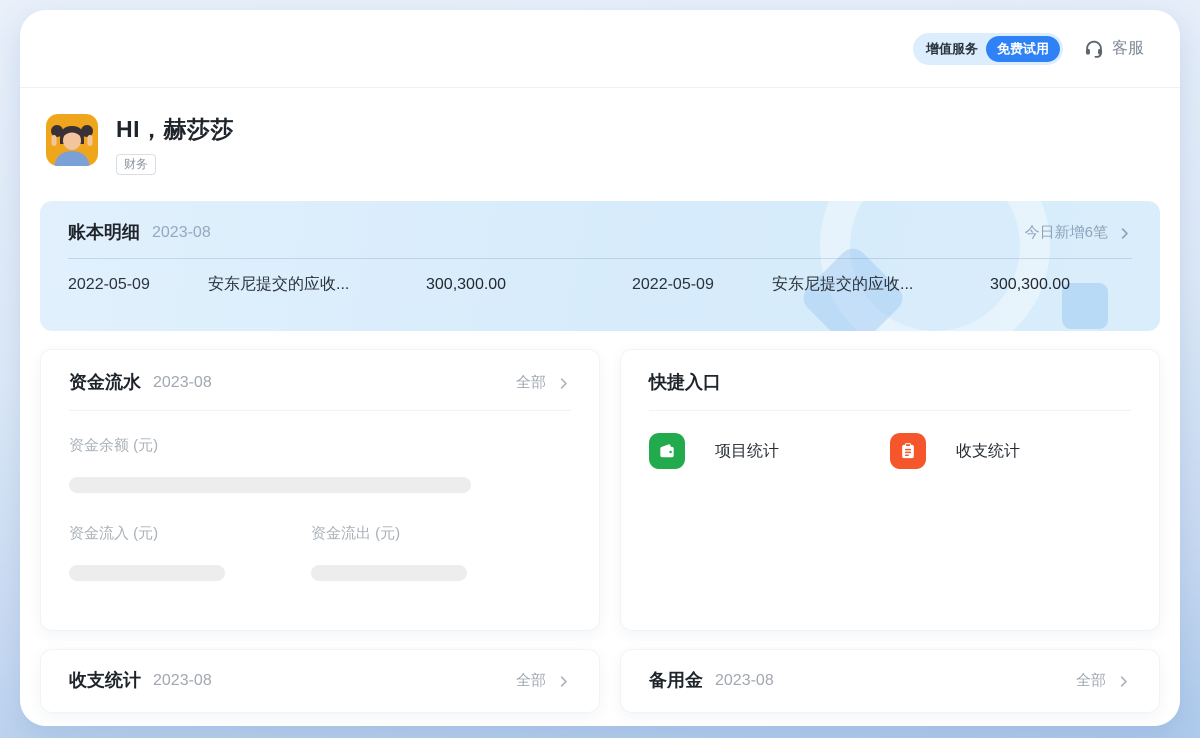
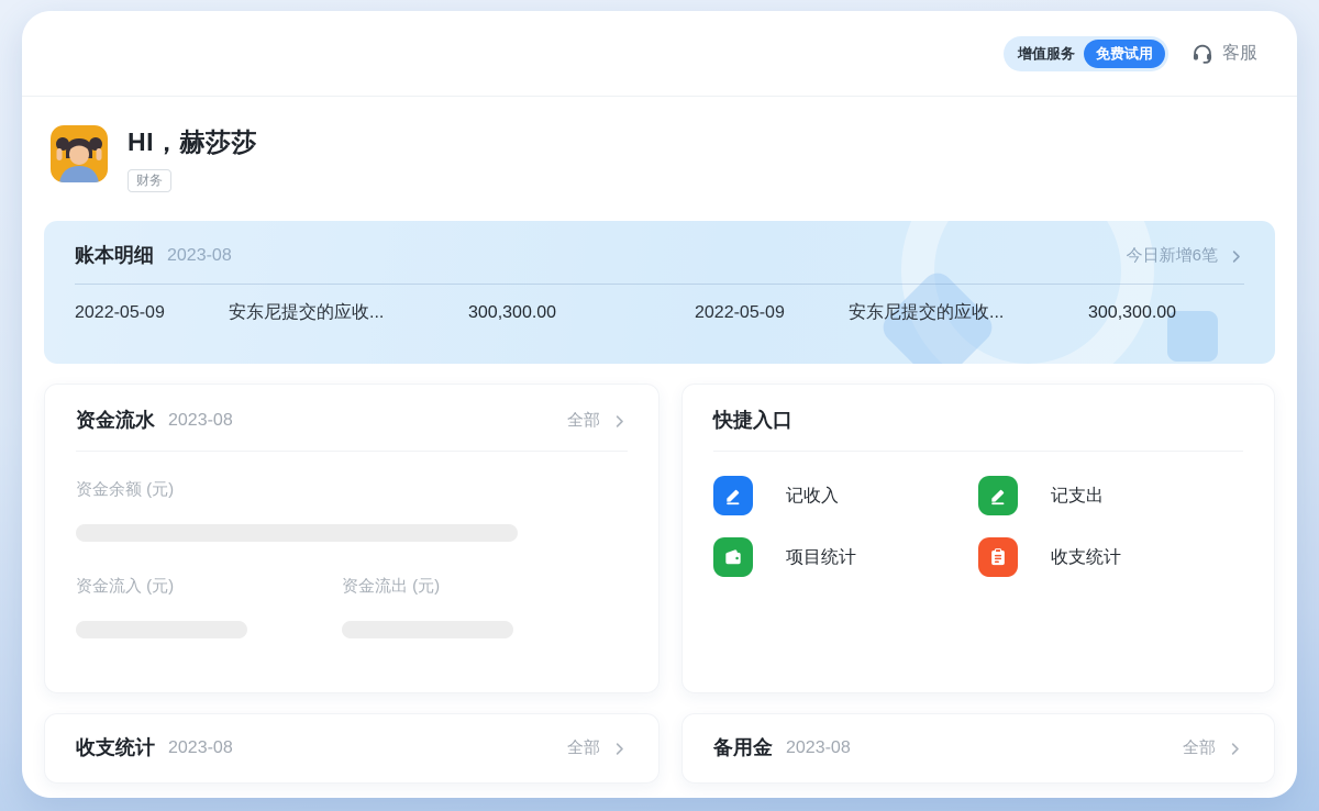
  增值服务
  免费试用
  客服
  HI，赫莎莎
  财务
  账本明细
  2023-08
  今日新增6笔
  2022-05-09
  安东尼提交的应收...
  300,300.00
  2022-05-09
  安东尼提交的应收...
  300,300.00
  资金流水
  2023-08
  全部
  资金余额 (元)
  资金流入 (元)
  资金流出 (元)
  快捷入口
+ 记收入
+ 记支出
  项目统计
  收支统计
  收支统计
  2023-08
  全部
  备用金
  2023-08
  全部
